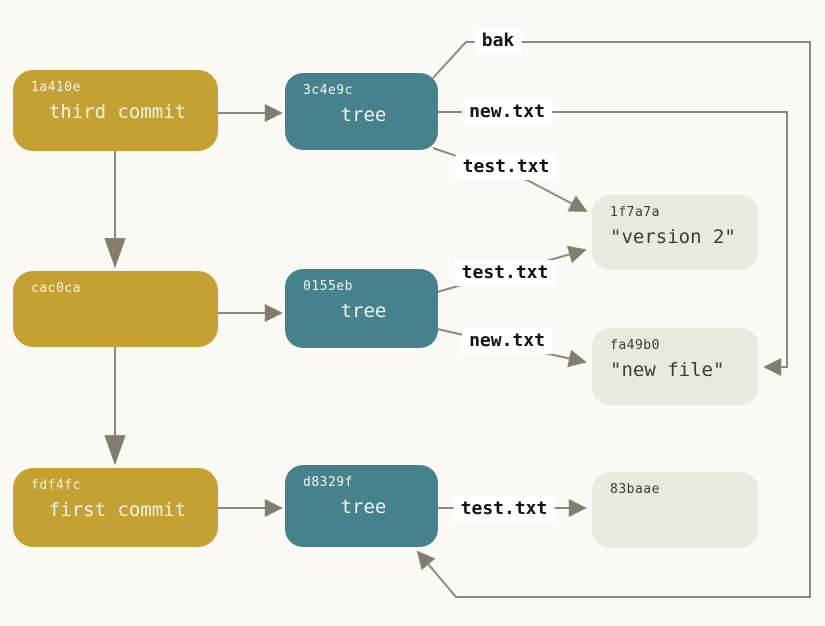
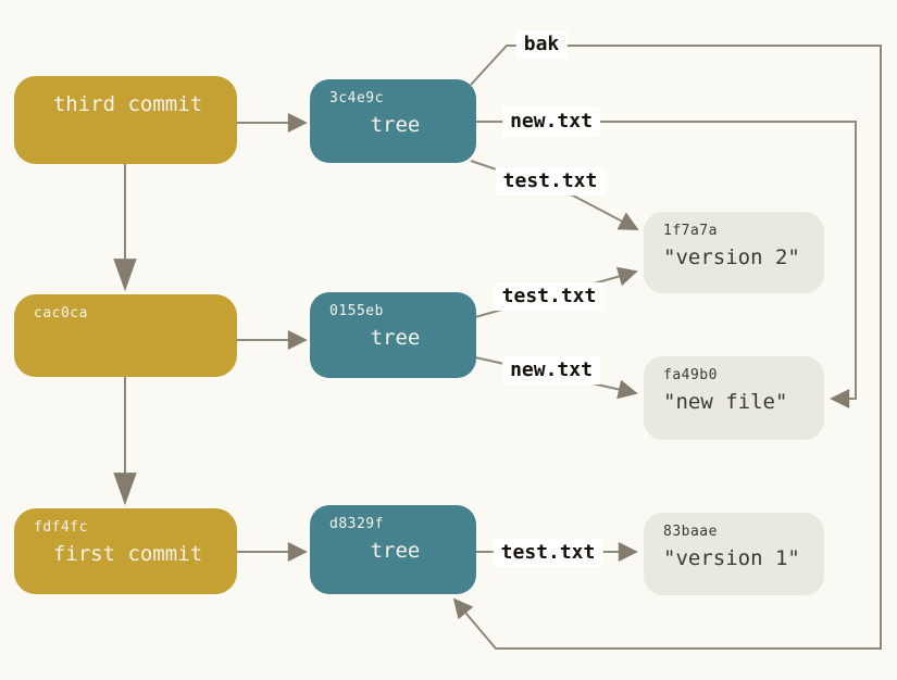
- 1a410e
  third commit
  cac0ca
  fdf4fc
  first commit
  3c4e9c
  tree
  0155eb
  tree
  d8329f
  tree
  1f7a7a
  "version 2"
  fa49b0
  "new file"
  83baae
+ "version 1"
  bak
  new.txt
  test.txt
  test.txt
  new.txt
  test.txt
